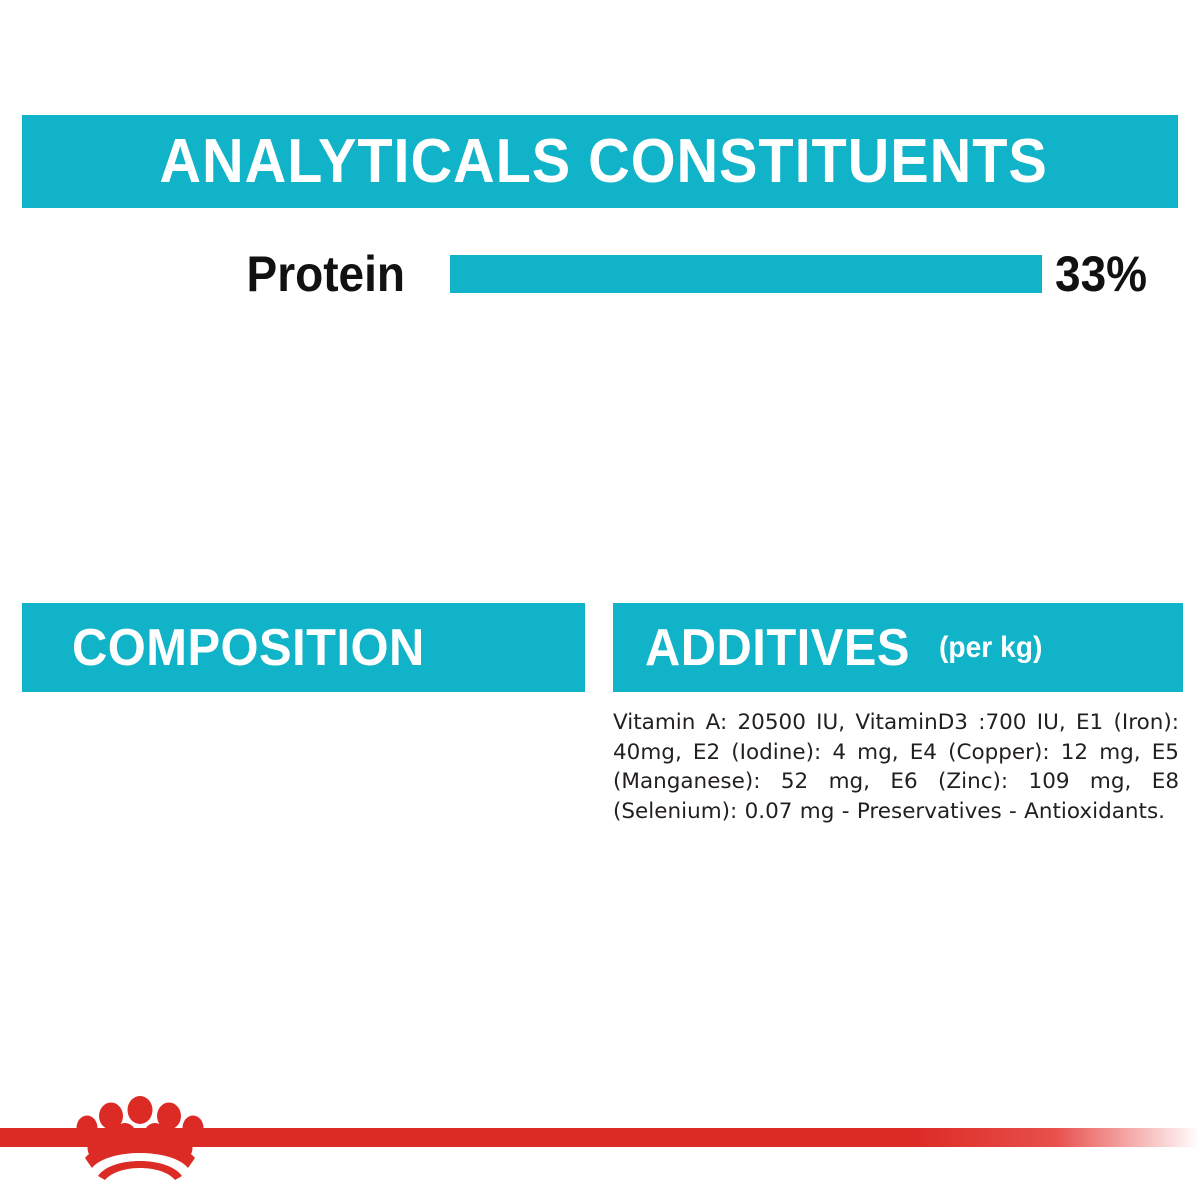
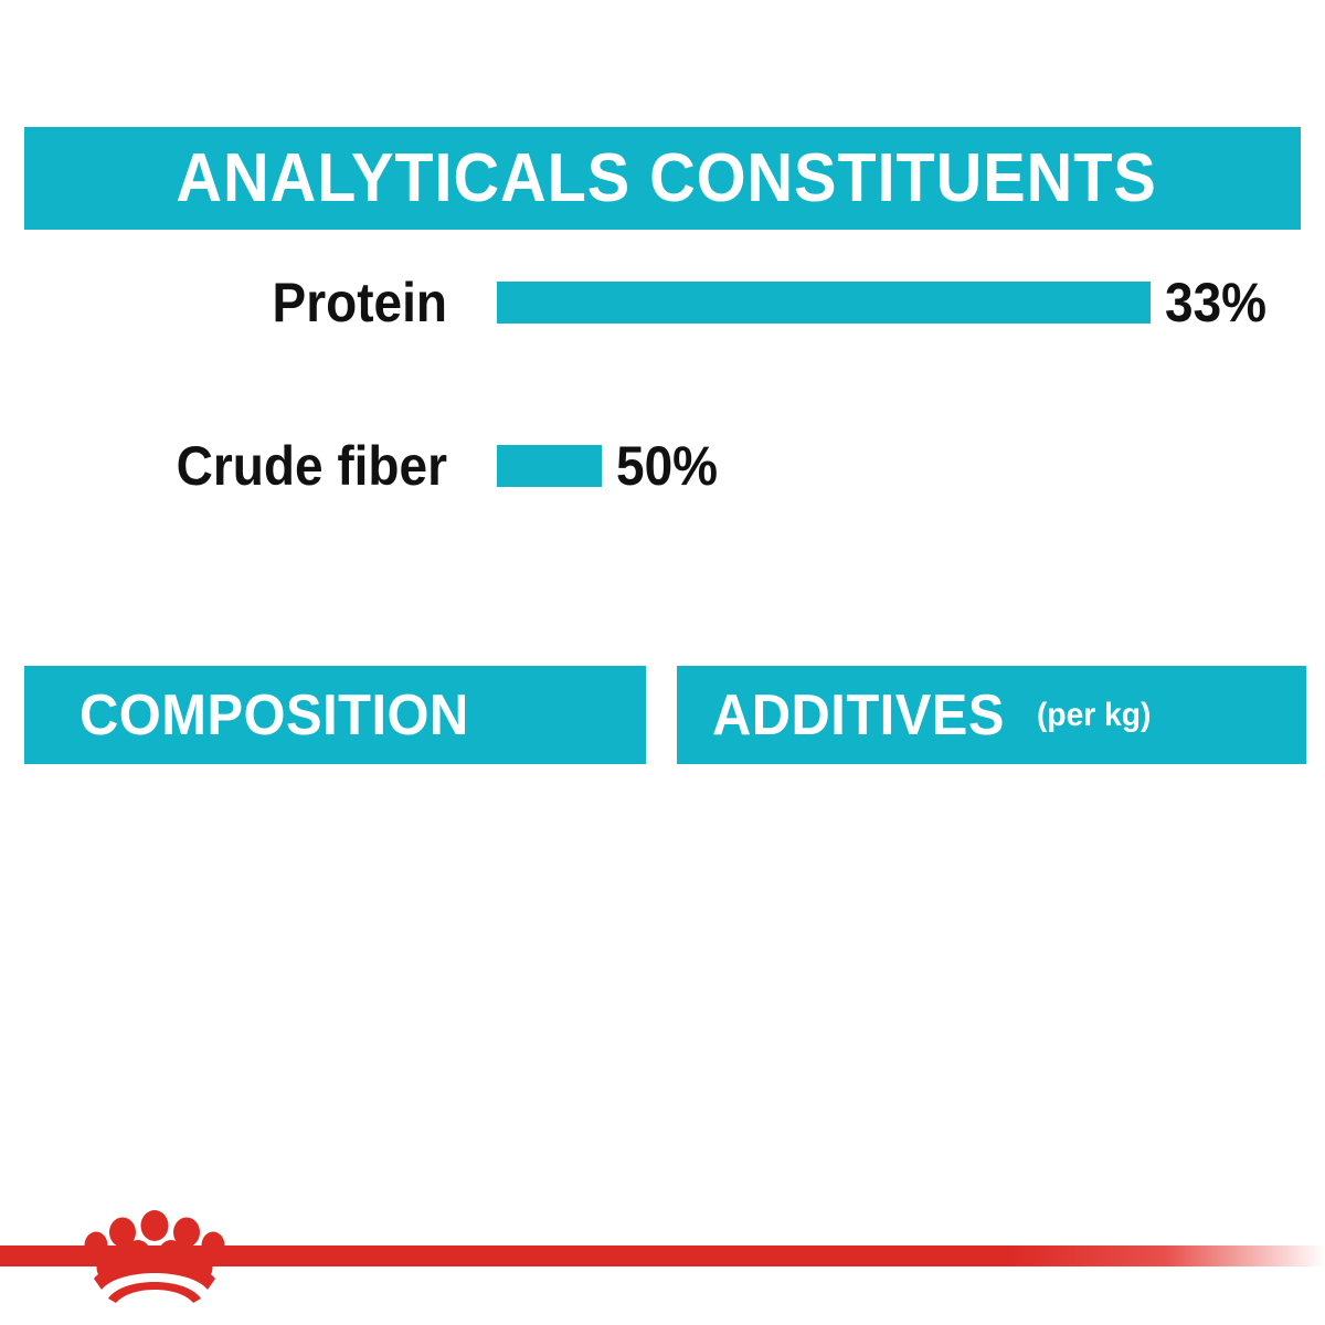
  ANALYTICALS CONSTITUENTS
  Protein
  33%
+ Crude fiber
+ 50%
  COMPOSITION
  ADDITIVES
  (per kg)
- Vitamin A: 20500 IU, VitaminD3 :700 IU, E1 (Iron): 40mg, E2 (Iodine): 4 mg, E4 (Copper): 12 mg, E5 (Manganese): 52 mg, E6 (Zinc): 109 mg, E8 (Selenium): 0.07 mg - Preservatives - Antioxidants.
